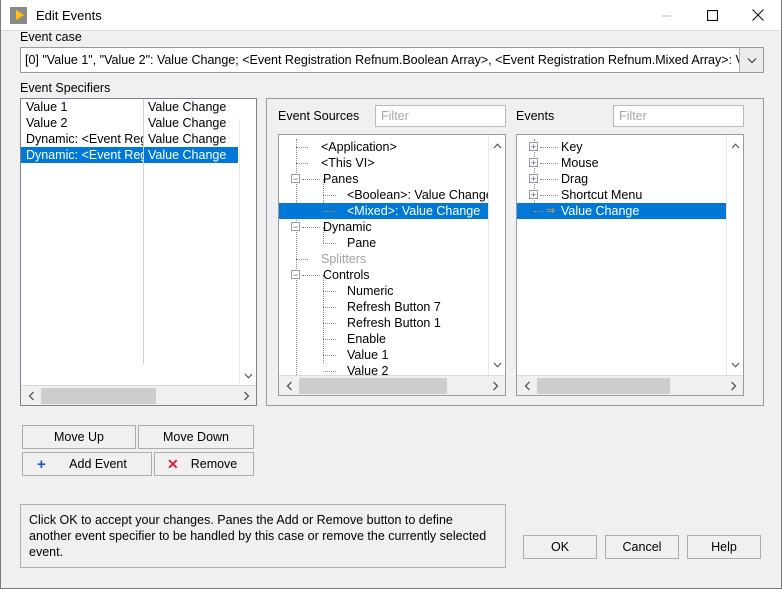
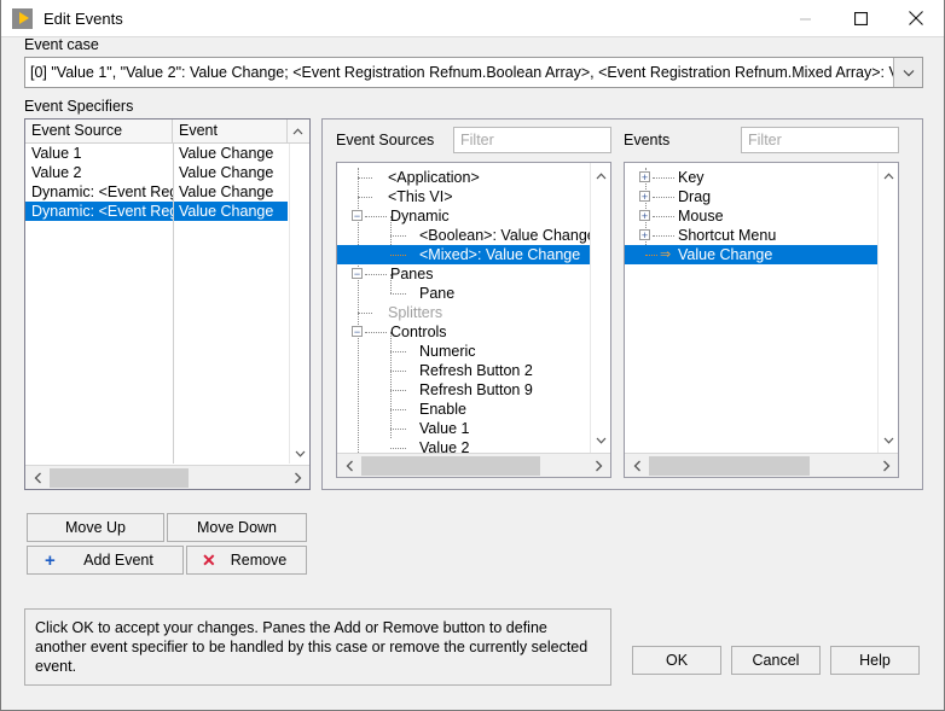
  Edit Events
  Event case
  [0] "Value 1", "Value 2": Value Change; <Event Registration Refnum.Boolean Array>, <Event Registration Refnum.Mixed Array>:
  Event Specifiers
+ Event Source
+ Event
  Value 1
  Value Change
  Value 2
  Value Change
  Dynamic: <Event Re
  Value Change
  Dynamic: <Event Re
  Value Change
  Event Sources
  Filter
  <Application>
  <This VI>
  −
- Panes
+ Dynamic
  <Boolean>: Value Chang
  <Mixed>: Value Change
  −
- Dynamic
+ Panes
  Pane
  Splitters
  −
  Controls
  Numeric
- Refresh Button 7
+ Refresh Button 2
- Refresh Button 1
+ Refresh Button 9
  Enable
  Value 1
  Value 2
  Events
  Filter
  +
  Key
  +
- Mouse
+ Drag
  +
- Drag
+ Mouse
  +
  Shortcut Menu
  ⇒
  Value Change
  Move Up
  Move Down
  +
  Add Event
  ✕
  Remove
  Click OK to accept your changes. Panes the Add or Remove button to define another event specifier to be handled by this case or remove the currently selected event.
  OK
  Cancel
  Help
